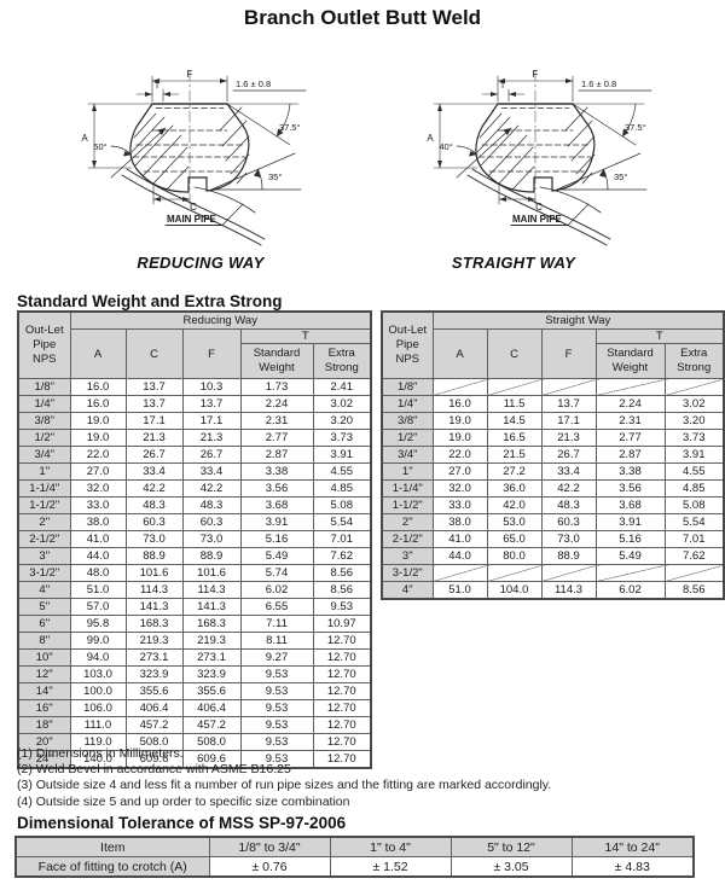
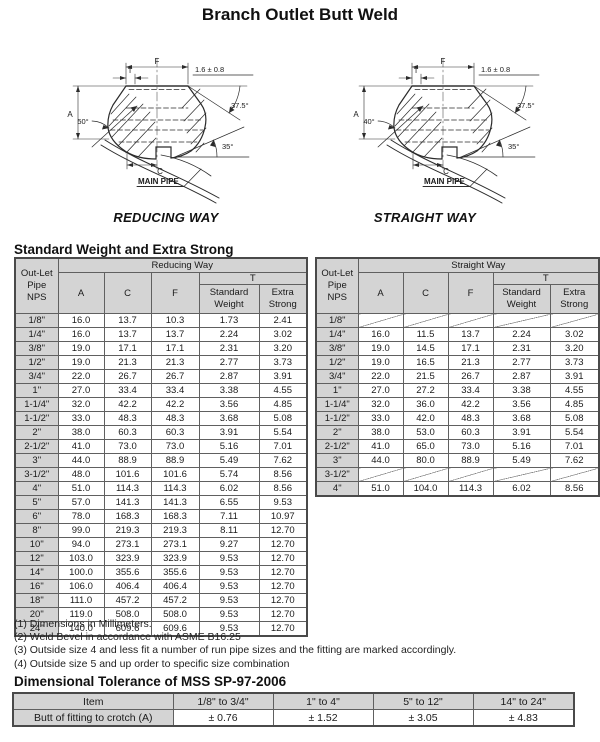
  Branch Outlet Butt Weld
  F
  T
  1.6 ± 0.8
  37.5°
  A
  50°
  35°
  C
  MAIN PIPE
  F
  T
  1.6 ± 0.8
  37.5°
  A
  40°
  35°
  C
  MAIN PIPE
  REDUCING WAY
  STRAIGHT WAY
  Standard Weight and Extra Strong
  Out-Let Pipe NPS	Reducing Way
  A	C	F	T
  Standard Weight	Extra Strong
  1/8"	16.0	13.7	10.3	1.73	2.41
  1/4"	16.0	13.7	13.7	2.24	3.02
  3/8"	19.0	17.1	17.1	2.31	3.20
  1/2"	19.0	21.3	21.3	2.77	3.73
  3/4"	22.0	26.7	26.7	2.87	3.91
  1"	27.0	33.4	33.4	3.38	4.55
  1-1/4"	32.0	42.2	42.2	3.56	4.85
  1-1/2"	33.0	48.3	48.3	3.68	5.08
  2"	38.0	60.3	60.3	3.91	5.54
  2-1/2"	41.0	73.0	73.0	5.16	7.01
  3"	44.0	88.9	88.9	5.49	7.62
  3-1/2"	48.0	101.6	101.6	5.74	8.56
  4"	51.0	114.3	114.3	6.02	8.56
  5"	57.0	141.3	141.3	6.55	9.53
- 6"	95.8	168.3	168.3	7.11	10.97
+ 6"	78.0	168.3	168.3	7.11	10.97
  8"	99.0	219.3	219.3	8.11	12.70
  10"	94.0	273.1	273.1	9.27	12.70
  12"	103.0	323.9	323.9	9.53	12.70
  14"	100.0	355.6	355.6	9.53	12.70
  16"	106.0	406.4	406.4	9.53	12.70
  18"	111.0	457.2	457.2	9.53	12.70
  20"	119.0	508.0	508.0	9.53	12.70
  24"	140.0	609.6	609.6	9.53	12.70
  Out-Let Pipe NPS	Straight Way
  A	C	F	T
  Standard Weight	Extra Strong
  1/8"
  1/4"	16.0	11.5	13.7	2.24	3.02
  3/8"	19.0	14.5	17.1	2.31	3.20
  1/2"	19.0	16.5	21.3	2.77	3.73
  3/4"	22.0	21.5	26.7	2.87	3.91
  1"	27.0	27.2	33.4	3.38	4.55
  1-1/4"	32.0	36.0	42.2	3.56	4.85
  1-1/2"	33.0	42.0	48.3	3.68	5.08
  2"	38.0	53.0	60.3	3.91	5.54
  2-1/2"	41.0	65.0	73.0	5.16	7.01
  3"	44.0	80.0	88.9	5.49	7.62
  3-1/2"
  4"	51.0	104.0	114.3	6.02	8.56
  (1) Dimensions in Millimeters.
  (2) Weld Bevel in accordance with ASME B16.25
  (3) Outside size 4 and less fit a number of run pipe sizes and the fitting are marked accordingly.
  (4) Outside size 5 and up order to specific size combination
  Dimensional Tolerance of MSS SP-97-2006
  Item	1/8" to 3/4"	1" to 4"	5" to 12"	14" to 24"
- Face of fitting to crotch (A)	± 0.76	± 1.52	± 3.05	± 4.83
+ Butt of fitting to crotch (A)	± 0.76	± 1.52	± 3.05	± 4.83
